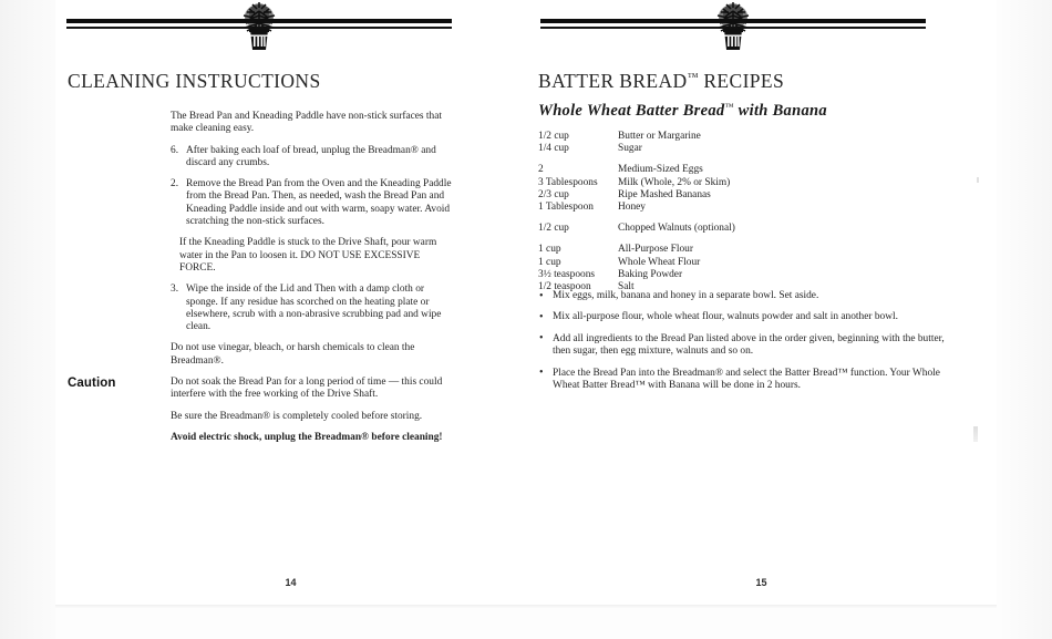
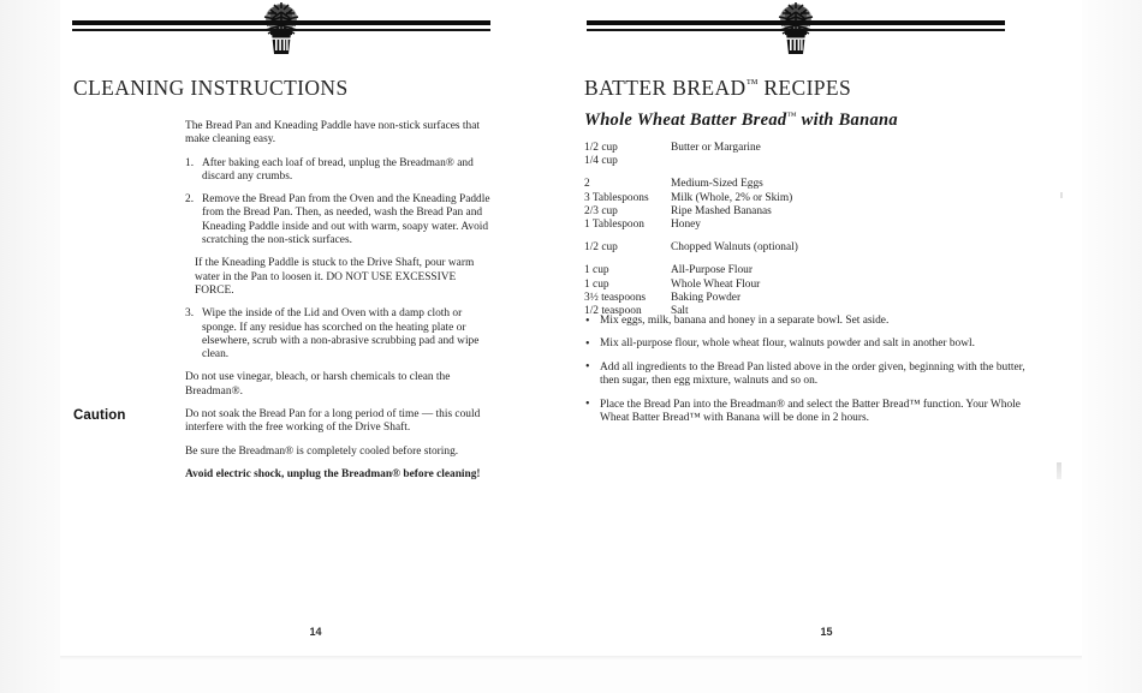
  CLEANING INSTRUCTIONS
  The Bread Pan and Kneading Paddle have non-stick surfaces that make cleaning easy.
- 6.
+ 1.
  After baking each loaf of bread, unplug the Breadman® and discard any crumbs.
  2.
  Remove the Bread Pan from the Oven and the Kneading Paddle from the Bread Pan. Then, as needed, wash the Bread Pan and Kneading Paddle inside and out with warm, soapy water. Avoid scratching the non-stick surfaces.
  If the Kneading Paddle is stuck to the Drive Shaft, pour warm water in the Pan to loosen it. DO NOT USE EXCESSIVE FORCE.
  3.
- Wipe the inside of the Lid and Then with a damp cloth or sponge. If any residue has scorched on the heating plate or elsewhere, scrub with a non-abrasive scrubbing pad and wipe clean.
+ Wipe the inside of the Lid and Oven with a damp cloth or sponge. If any residue has scorched on the heating plate or elsewhere, scrub with a non-abrasive scrubbing pad and wipe clean.
  Do not use vinegar, bleach, or harsh chemicals to clean the Breadman®.
  Do not soak the Bread Pan for a long period of time — this could interfere with the free working of the Drive Shaft.
  Be sure the Breadman® is completely cooled before storing.
  Avoid electric shock, unplug the Breadman® before cleaning!
  Caution
  14
  BATTER BREAD™ RECIPES
  Whole Wheat Batter Bread™ with Banana
  1/2 cup
  Butter or Margarine
  1/4 cup
- Sugar
  2
  Medium-Sized Eggs
  3 Tablespoons
  Milk (Whole, 2% or Skim)
  2/3 cup
  Ripe Mashed Bananas
  1 Tablespoon
  Honey
  1/2 cup
  Chopped Walnuts (optional)
  1 cup
  All-Purpose Flour
  1 cup
  Whole Wheat Flour
  3½ teaspoons
  Baking Powder
  1/2 teaspoon
  Salt
  •
  Mix eggs, milk, banana and honey in a separate bowl. Set aside.
  •
  Mix all-purpose flour, whole wheat flour, walnuts powder and salt in another bowl.
  •
  Add all ingredients to the Bread Pan listed above in the order given, beginning with the butter, then sugar, then egg mixture, walnuts and so on.
  •
  Place the Bread Pan into the Breadman® and select the Batter Bread™ function. Your Whole Wheat Batter Bread™ with Banana will be done in 2 hours.
  15
